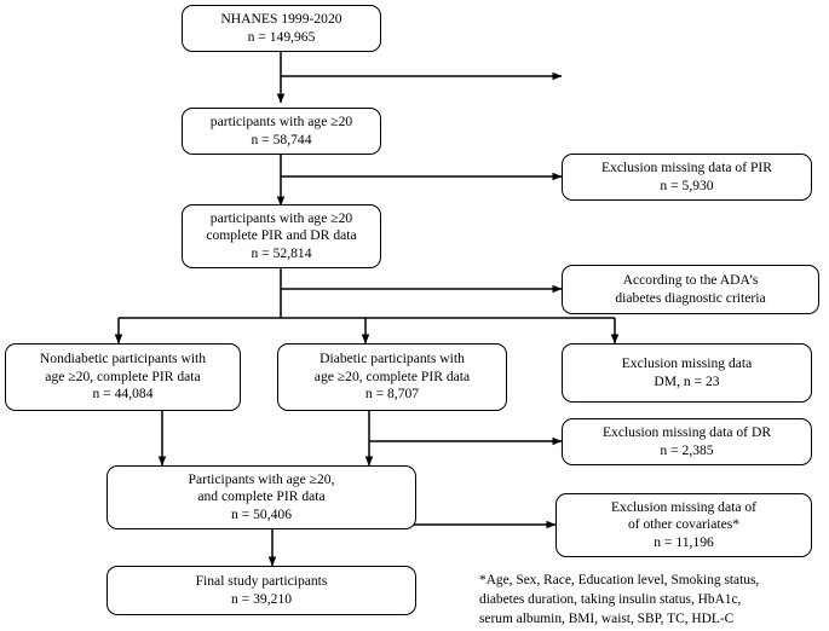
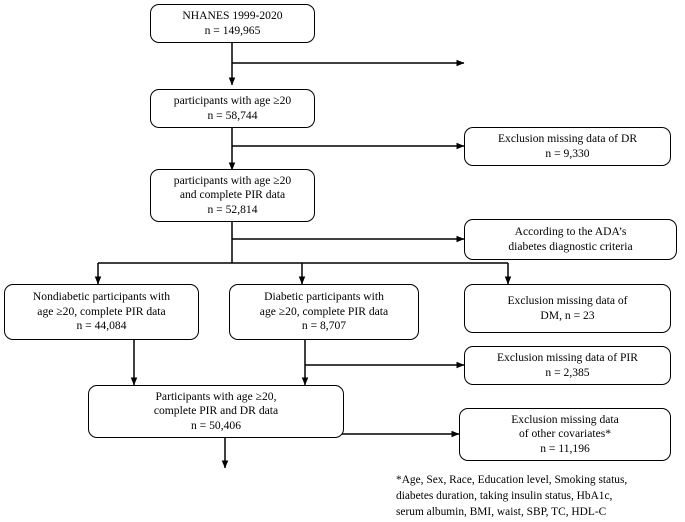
  NHANES 1999-2020
  n = 149,965
  participants with age ≥20
  n = 58,744
- Exclusion missing data of PIR
+ Exclusion missing data of DR
- n = 5,930
+ n = 9,330
  participants with age ≥20
- complete PIR and DR data
+ and complete PIR data
  n = 52,814
  According to the ADA’s
  diabetes diagnostic criteria
  Nondiabetic participants with
  age ≥20, complete PIR data
  n = 44,084
  Diabetic participants with
  age ≥20, complete PIR data
  n = 8,707
- Exclusion missing data
+ Exclusion missing data of
  DM, n = 23
- Exclusion missing data of DR
+ Exclusion missing data of PIR
  n = 2,385
  Participants with age ≥20,
- and complete PIR data
+ complete PIR and DR data
  n = 50,406
- Exclusion missing data of
+ Exclusion missing data
  of other covariates*
  n = 11,196
- Final study participants
- n = 39,210
  *Age, Sex, Race, Education level, Smoking status,
  diabetes duration, taking insulin status, HbA1c,
  serum albumin, BMI, waist, SBP, TC, HDL-C
